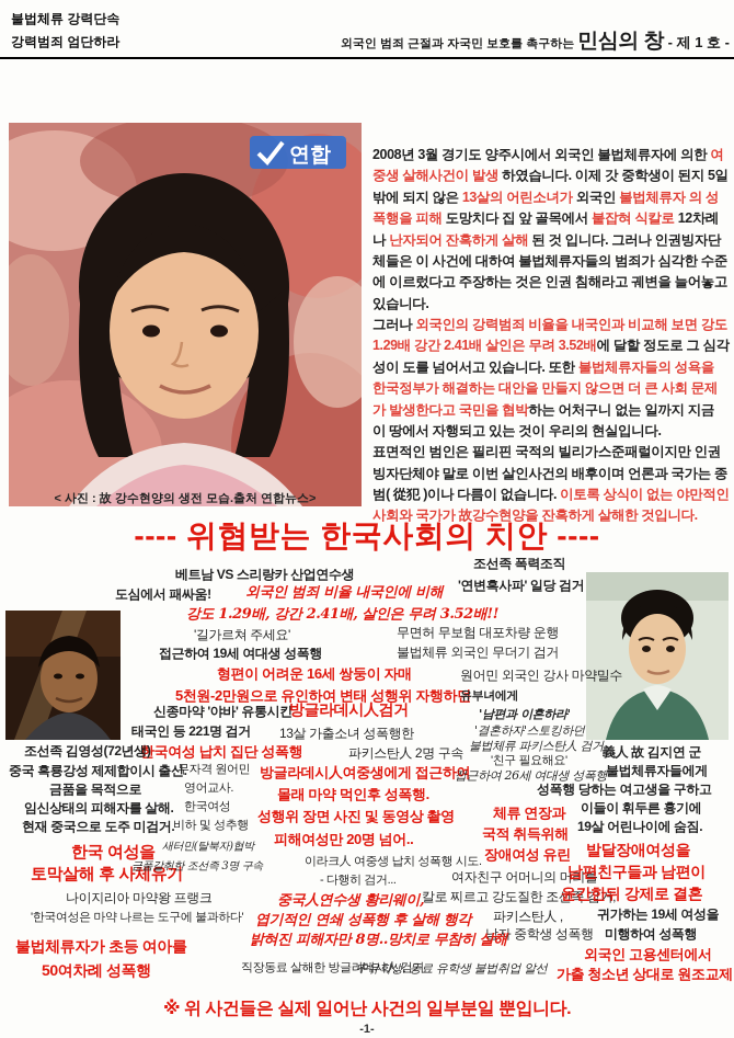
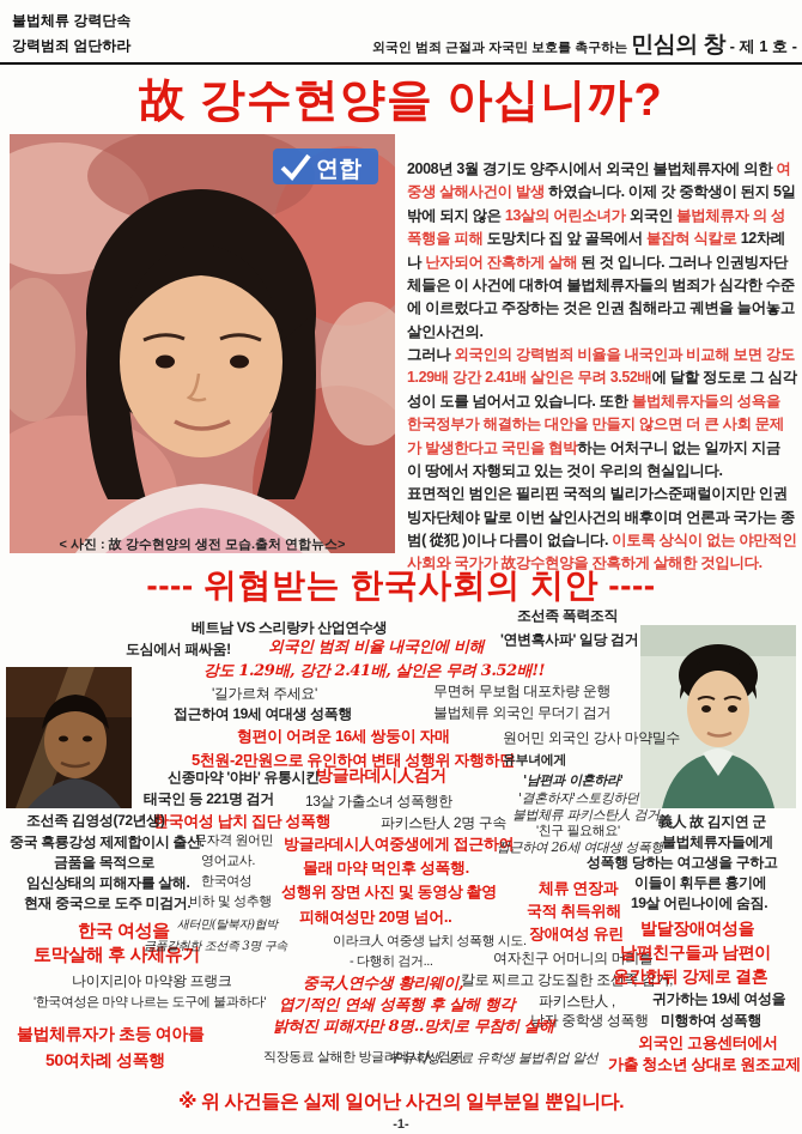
  불법체류 강력단속
  강력범죄 엄단하라
  외국인 범죄 근절과 자국민 보호를 촉구하는 민심의 창 - 제 1 호 -
+ 故 강수현양을 아십니까?
  연합
  < 사진 : 故 강수현양의 생전 모습.출처 연합뉴스>
- 2008년 3월 경기도 양주시에서 외국인 불법체류자에 의한 여중생 살해사건이 발생 하였습니다. 이제 갓 중학생이 된지 5일 밖에 되지 않은 13살의 어린소녀가 외국인 불법체류자 의 성폭행을 피해 도망치다 집 앞 골목에서 붙잡혀 식칼로 12차례나 난자되어 잔혹하게 살해 된 것 입니다. 그러나 인권빙자단체들은 이 사건에 대하여 불법체류자들의 범죄가 심각한 수준에 이르렀다고 주장하는 것은 인권 침해라고 궤변을 늘어놓고 있습니다.
+ 2008년 3월 경기도 양주시에서 외국인 불법체류자에 의한 여중생 살해사건이 발생 하였습니다. 이제 갓 중학생이 된지 5일 밖에 되지 않은 13살의 어린소녀가 외국인 불법체류자 의 성폭행을 피해 도망치다 집 앞 골목에서 붙잡혀 식칼로 12차례나 난자되어 잔혹하게 살해 된 것 입니다. 그러나 인권빙자단체들은 이 사건에 대하여 불법체류자들의 범죄가 심각한 수준에 이르렀다고 주장하는 것은 인권 침해라고 궤변을 늘어놓고 살인사건의.
  그러나 외국인의 강력범죄 비율을 내국인과 비교해 보면 강도 1.29배 강간 2.41배 살인은 무려 3.52배에 달할 정도로 그 심각성이 도를 넘어서고 있습니다. 또한 불법체류자들의 성욕을 한국정부가 해결하는 대안을 만들지 않으면 더 큰 사회 문제가 발생한다고 국민을 협박하는 어처구니 없는 일까지 지금 이 땅에서 자행되고 있는 것이 우리의 현실입니다.
  표면적인 범인은 필리핀 국적의 빌리가스준패럴이지만 인권빙자단체야 말로 이번 살인사건의 배후이며 언론과 국가는 종범( 從犯 )이나 다름이 없습니다. 이토록 상식이 없는 야만적인 사회와 국가가 故강수현양을 잔혹하게 살해한 것입니다.
  ---- 위협받는 한국사회의 치안 ----
  조선족 폭력조직
  '연변흑사파' 일당 검거
  베트남 VS 스리랑카 산업연수생
  도심에서 패싸움!
  외국인 범죄 비율 내국인에 비해
  강도 1.29배, 강간 2.41배, 살인은 무려 3.52배!!
  '길가르쳐 주세요'
  무면허 무보험 대포차량 운행
  접근하여 19세 여대생 성폭행
  불법체류 외국인 무더기 검거
  형편이 어려운 16세 쌍둥이 자매
  원어민 외국인 강사 마약밀수
  5천원-2만원으로 유인하여 변태 성행위 자행하던
  유부녀에게
  신종마약 '야바' 유통시킨
  방글라데시人검거
  '남편과 이혼하라'
  태국인 등 221명 검거
  13살 가출소녀 성폭행한
  '결혼하자'스토킹하던
  한국여성 납치 집단 성폭행
  파키스탄人 2명 구속
  불법체류 파키스탄人 검거
  방글라데시人여중생에게 접근하여
  '친구 필요해요'
  몰래 마약 먹인후 성폭행.
  접근하여 26세 여대생 성폭행
  성행위 장면 사진 및 동영상 촬영
  피해여성만 20명 넘어..
  이라크人 여중생 납치 성폭행 시도.
  - 다행히 검거...
  체류 연장과
  국적 취득위해
  장애여성 유린
  여자친구 어머니의 머리를
  칼로 찌르고 강도질한 조선족 검거,
  파키스탄人 ,
  남자 중학생 성폭행
  귀가하는 19세 여성을
  미행하여 성폭행
  외국인 고용센터에서
  가출 청소년 상대로 원조교제
  中유학생. 동료 유학생 불법취업 알선
  義人 故 김지연 군
  불법체류자들에게
  성폭행 당하는 여고생을 구하고
  이들이 휘두른 흉기에
  19살 어린나이에 숨짐.
  발달장애여성을
  남편친구들과 남편이
  윤간한뒤 강제로 결혼
  조선족 김영성(72년생)
  중국 흑룡강성 제제합이시 출신.
  금품을 목적으로
  임신상태의 피해자를 살해.
  현재 중국으로 도주 미검거.
  무자격 원어민
  영어교사.
  한국여성
  비하 및 성추행
  한국 여성을
  토막살해 후 사체유기
  새터민(탈북자)협박
  금품갈취한 조선족 3명 구속
  나이지리아 마약왕 프랭크
  '한국여성은 마약 나르는 도구에 불과하다'
  불법체류자가 초등 여아를
  50여차례 성폭행
  직장동료 살해한 방글라데시人 검거
  중국人연수생 황리웨이,
  엽기적인 연쇄 성폭행 후 살해 행각
  밝혀진 피해자만 8명..망치로 무참히 살해
  ※ 위 사건들은 실제 일어난 사건의 일부분일 뿐입니다.
  -1-
